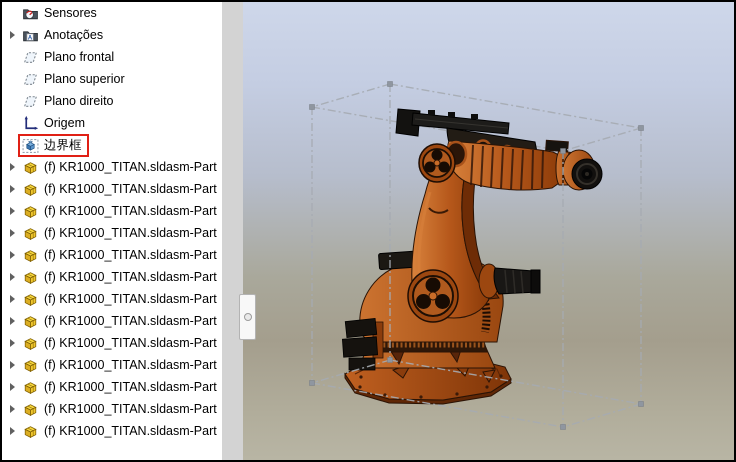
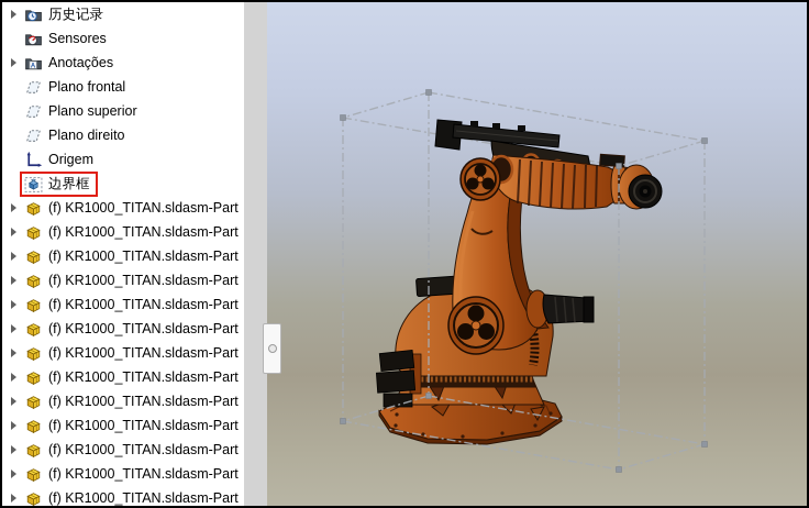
+ 历史记录
  Sensores
  Anotações
  Plano frontal
  Plano superior
  Plano direito
  Origem
  边界框
  (f) KR1000_TITAN.sldasm-Part
  (f) KR1000_TITAN.sldasm-Part
  (f) KR1000_TITAN.sldasm-Part
  (f) KR1000_TITAN.sldasm-Part
  (f) KR1000_TITAN.sldasm-Part
  (f) KR1000_TITAN.sldasm-Part
  (f) KR1000_TITAN.sldasm-Part
  (f) KR1000_TITAN.sldasm-Part
  (f) KR1000_TITAN.sldasm-Part
  (f) KR1000_TITAN.sldasm-Part
  (f) KR1000_TITAN.sldasm-Part
  (f) KR1000_TITAN.sldasm-Part
  (f) KR1000_TITAN.sldasm-Part
